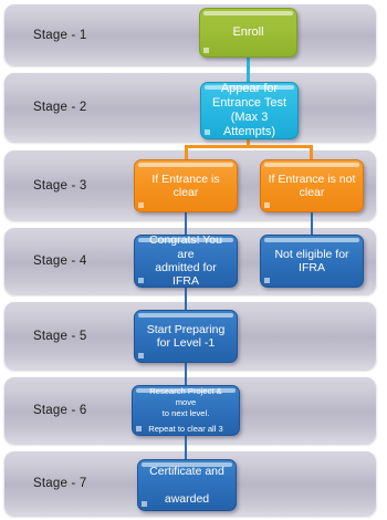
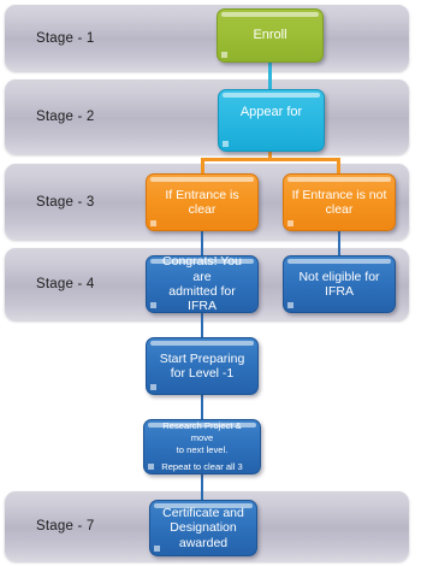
  Stage - 1
  Stage - 2
  Stage - 3
  Stage - 4
- Stage - 5
- Stage - 6
  Stage - 7
  Enroll
  Appear for
- Entrance Test
- (Max 3 Attempts)
  If Entrance is
  clear
  If Entrance is not
  clear
  Congrats! You are
  admitted for IFRA
  Not eligible for
  IFRA
  Start Preparing
  for Level -1
  Research Project & move
  to next level. Repeat to clear all 3
  Certificate and
+ Designation
  awarded
